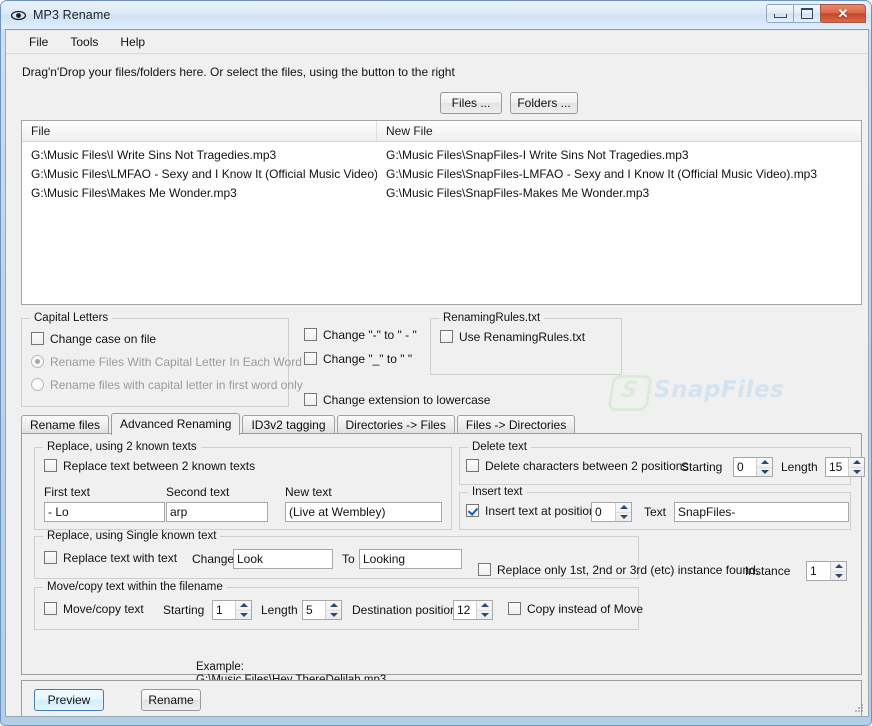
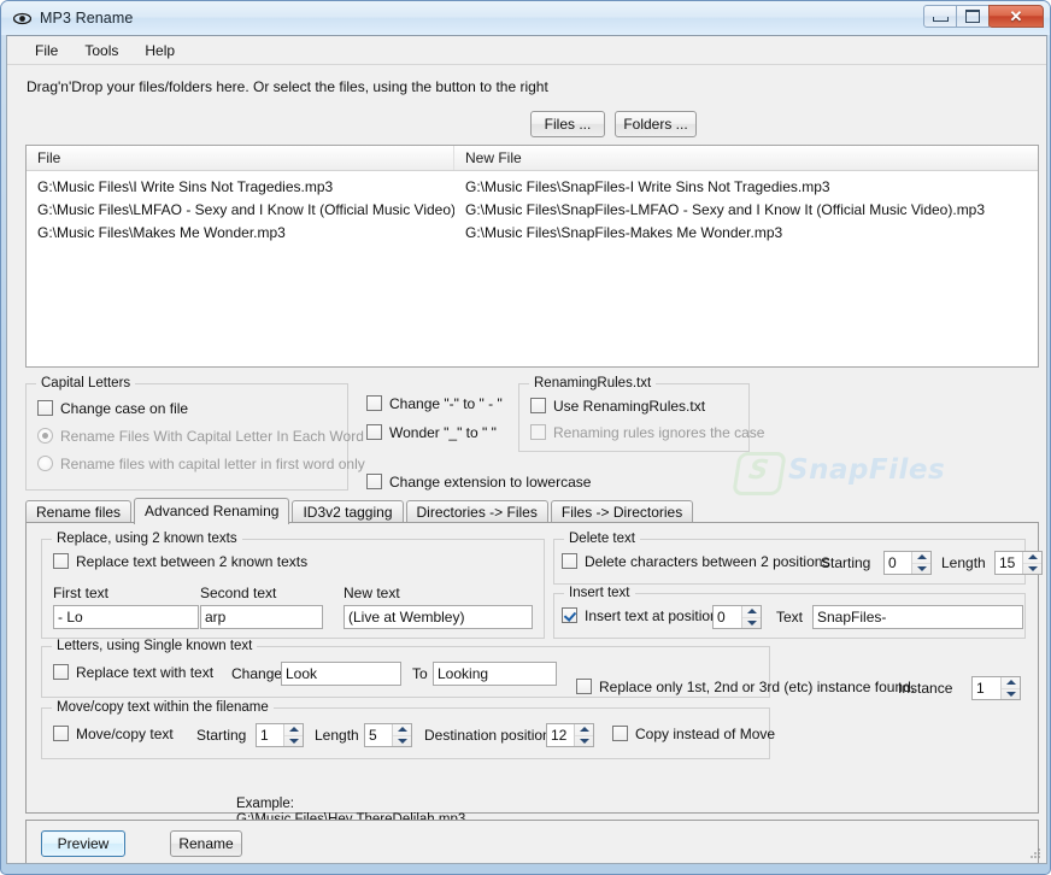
  MP3 Rename
  ✕
  File
  Tools
  Help
  Drag'n'Drop your files/folders here. Or select the files, using the button to the right
  Files ...
  Folders ...
  File
  New File
  G:\Music Files\I Write Sins Not Tragedies.mp3
  G:\Music Files\SnapFiles-I Write Sins Not Tragedies.mp3
  G:\Music Files\LMFAO - Sexy and I Know It (Official Music Video)
  G:\Music Files\SnapFiles-LMFAO - Sexy and I Know It (Official Music Video).mp3
  G:\Music Files\Makes Me Wonder.mp3
  G:\Music Files\SnapFiles-Makes Me Wonder.mp3
  Capital Letters
  Change case on file
  Rename Files With Capital Letter In Each Word
  Rename files with capital letter in first word only
  Change "-" to " - "
- Change "_" to " "
+ Wonder "_" to " "
  Change extension to lowercase
  RenamingRules.txt
  Use RenamingRules.txt
+ Renaming rules ignores the case
  SnapFiles
  Rename files
  Advanced Renaming
  ID3v2 tagging
  Directories -> Files
  Files -> Directories
  Replace, using 2 known texts
  Replace text between 2 known texts
  First text
  - Lo
  Second text
  arp
  New text
  (Live at Wembley)
  Delete text
  Delete characters between 2 positions
  Starting
  0
  Length
  15
  Insert text
  Insert text at positio
  0
  Text
  SnapFiles-
- Replace, using Single known text
+ Letters, using Single known text
  Replace text with text
  Change
  Look
  To
  Looking
  Replace only 1st, 2nd or 3rd (etc) instance found.
  Instance
  1
  Move/copy text within the filename
  Move/copy text
  Starting
  1
  Length
  5
  Destination positio
  12
  Copy instead of Move
  Example:
  Preview
  Rename
